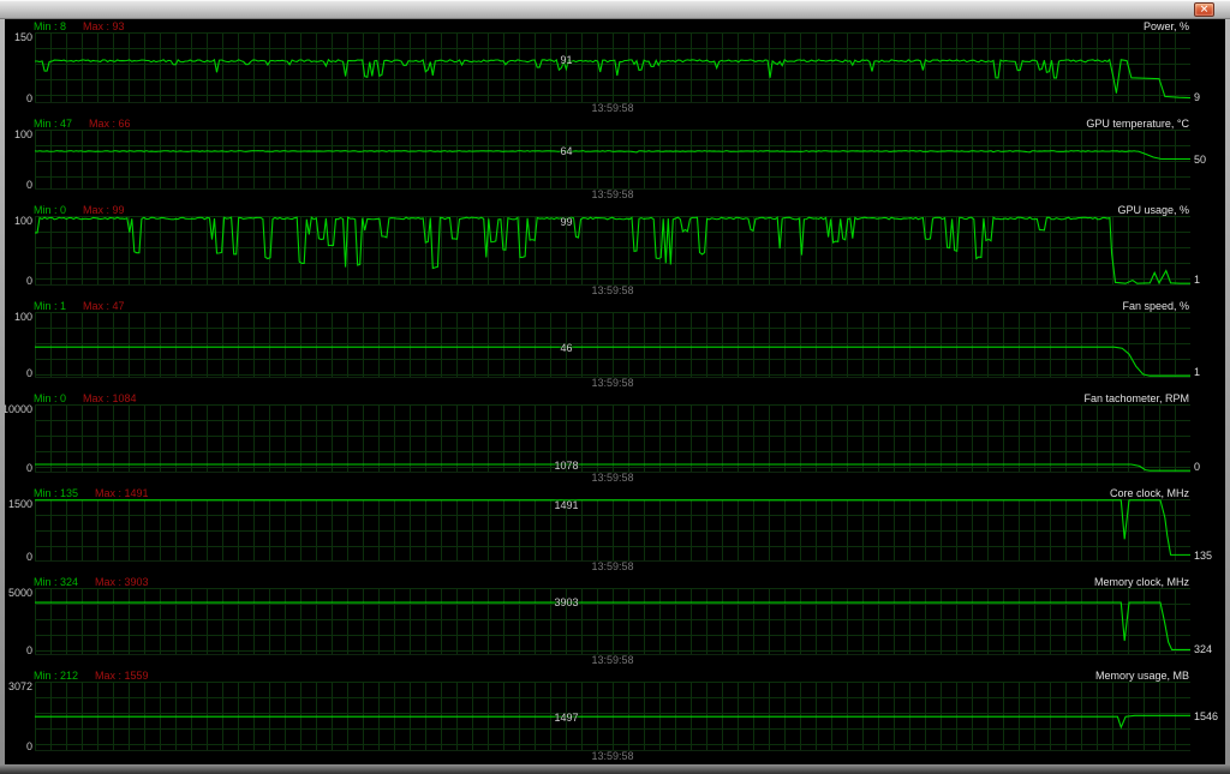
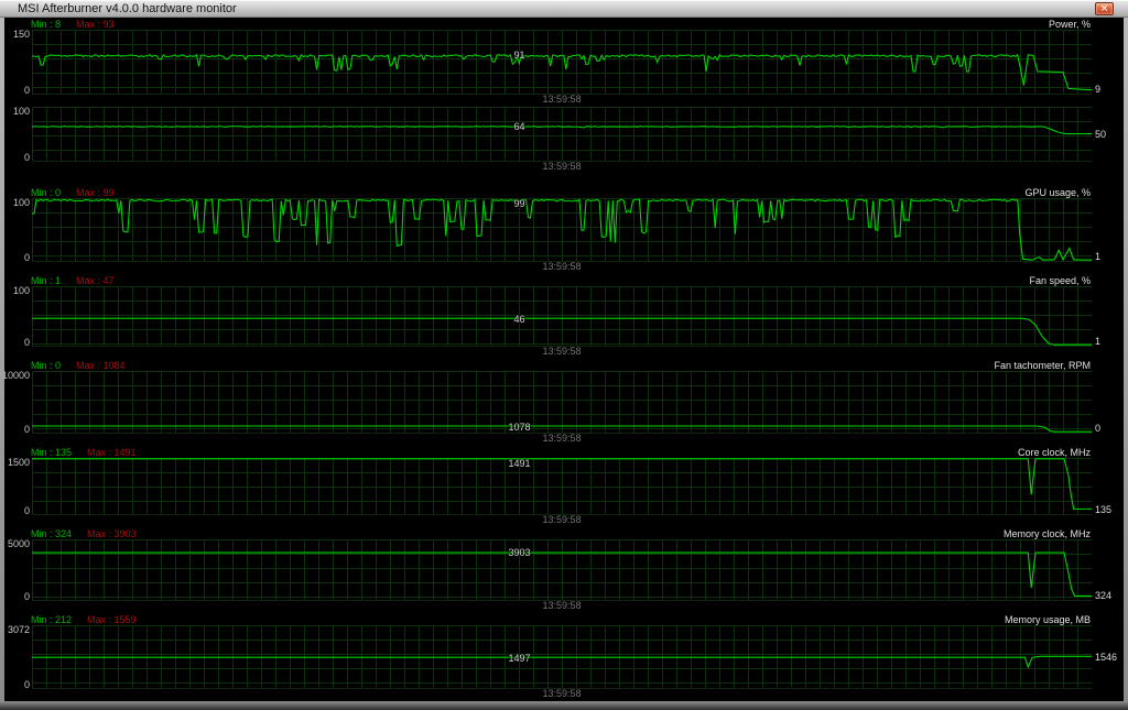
+ MSI Afterburner v4.0.0 hardware monitor
  ✕
  Min : 8 Max : 93
  Power, %
  150
  0
  91
  9
  13:59:58
- Min : 47 Max : 66
- GPU temperature, °C
  100
  0
  64
  50
  13:59:58
  Min : 0 Max : 99
  GPU usage, %
  100
  0
  99
  1
  13:59:58
  Min : 1 Max : 47
  Fan speed, %
  100
  0
  46
  1
  13:59:58
  Min : 0 Max : 1084
  Fan tachometer, RPM
  10000
  0
  1078
  0
  13:59:58
  Min : 135 Max : 1491
  Core clock, MHz
  1500
  0
  1491
  135
  13:59:58
  Min : 324 Max : 3903
  Memory clock, MHz
  5000
  0
  3903
  324
  13:59:58
  Min : 212 Max : 1559
  Memory usage, MB
  3072
  0
  1497
  1546
  13:59:58
